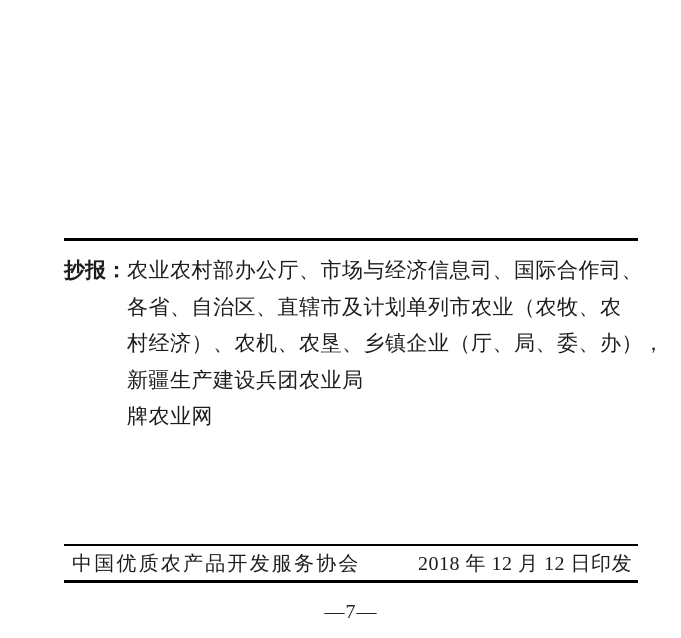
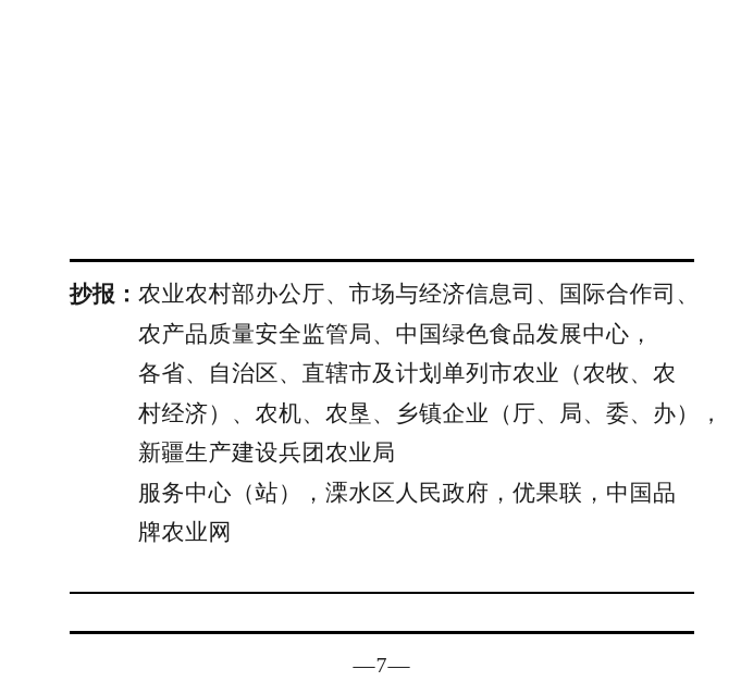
  抄报：农业农村部办公厅、市场与经济信息司、国际合作司、
+ 农产品质量安全监管局、中国绿色食品发展中心，
  各省、自治区、直辖市及计划单列市农业（农牧、农
  村经济）、农机、农垦、乡镇企业（厅、局、委、办），
  新疆生产建设兵团农业局
+ 服务中心（站），溧水区人民政府，优果联，中国品
  牌农业网
- 中国优质农产品开发服务协会
- 2018 年 12 月 12 日印发
  —7—
